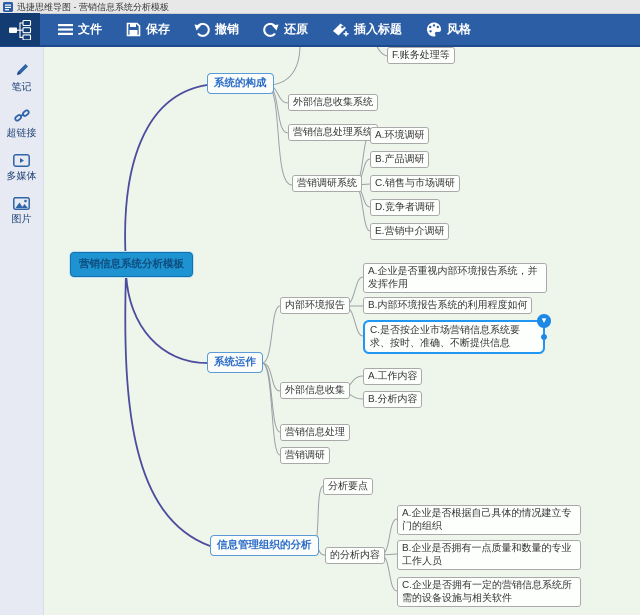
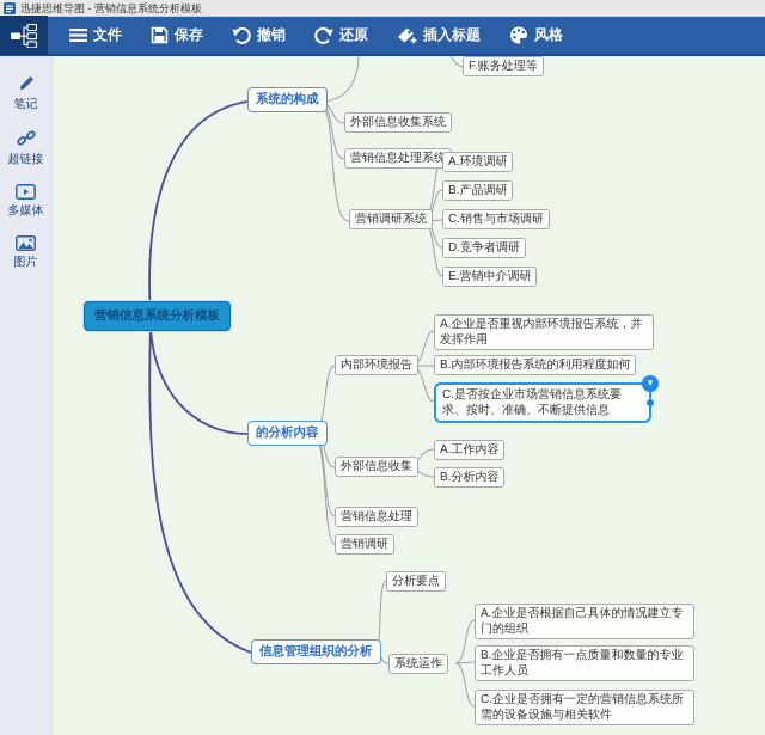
  迅捷思维导图 - 营销信息系统分析模板
  文件
  保存
  撤销
  还原
  插入标题
  风格
  笔记
  超链接
  多媒体
  图片
  营销信息系统分析模板
  系统的构成
- 系统运作
+ 的分析内容
  信息管理组织的分析
  F.账务处理等
  外部信息收集系统
  营销信息处理系统
  营销调研系统
  A.环境调研
  B.产品调研
  C.销售与市场调研
  D.竞争者调研
  E.营销中介调研
  内部环境报告
  A.企业是否重视内部环境报告系统，并发挥作用
  B.内部环境报告系统的利用程度如何
  C.是否按企业市场营销信息系统要求、按时、准确、不断提供信息
  ▾
  外部信息收集
  A.工作内容
  B.分析内容
  营销信息处理
  营销调研
  分析要点
- 的分析内容
+ 系统运作
  A.企业是否根据自己具体的情况建立专门的组织
  B.企业是否拥有一点质量和数量的专业工作人员
  C.企业是否拥有一定的营销信息系统所需的设备设施与相关软件
